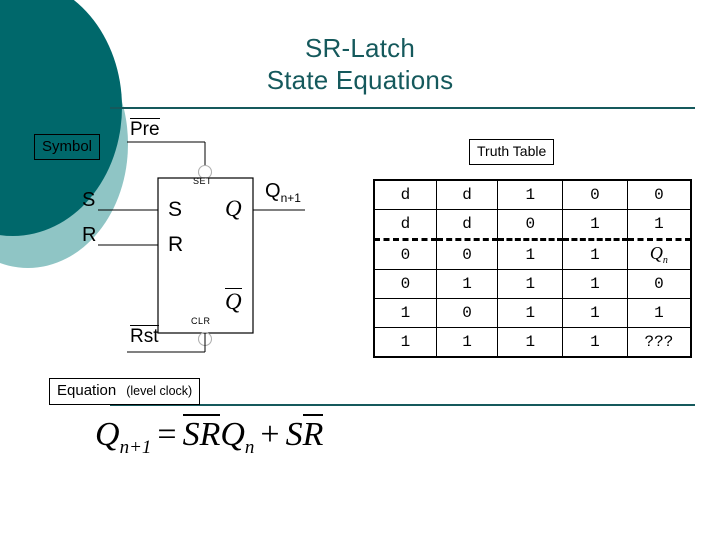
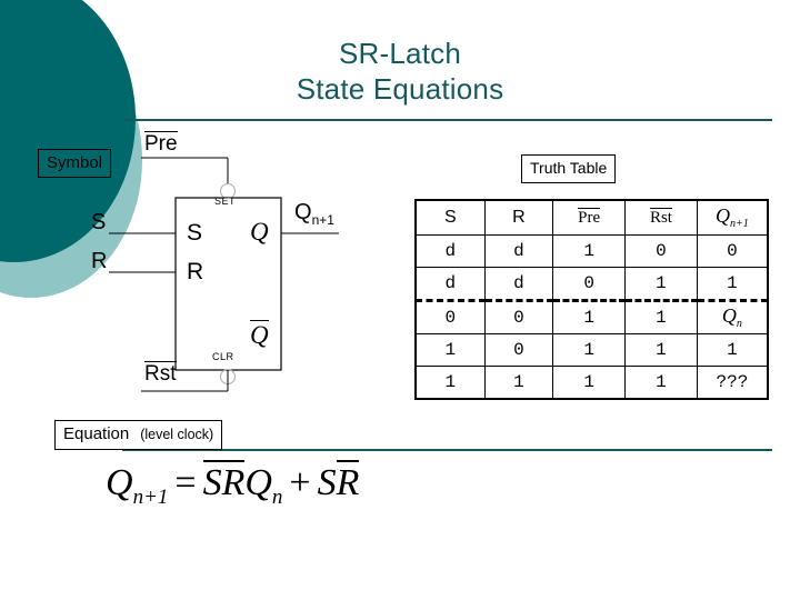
  SR-Latch
  State Equations
  Symbol
  Pre
  Rst
  SET
  CLR
  S
  R
  S
  R
  Q
  Q
  Qn+1
  Truth Table
+ S	R	Pre	Rst	Qn+1
  d	d	1	0	0
  d	d	0	1	1
  0	0	1	1	Qn
- 0	1	1	1	0
  1	0	1	1	1
  1	1	1	1	???
  Equation (level clock)
  Qn+1= SRQn+ SR
